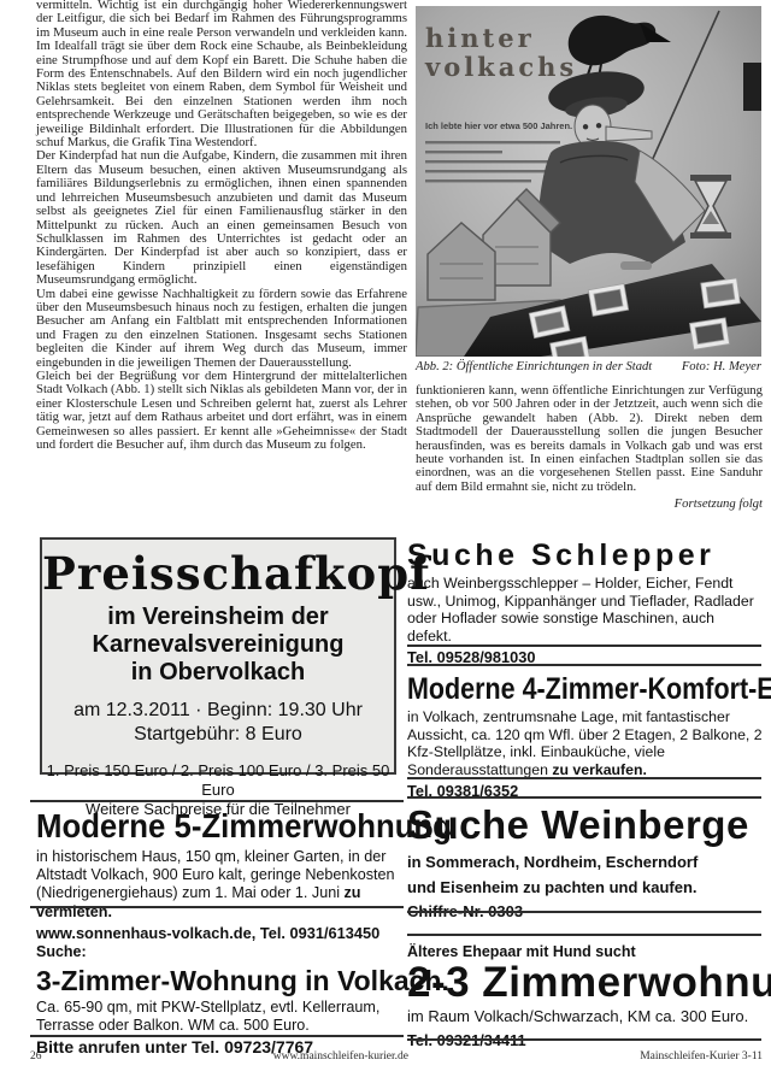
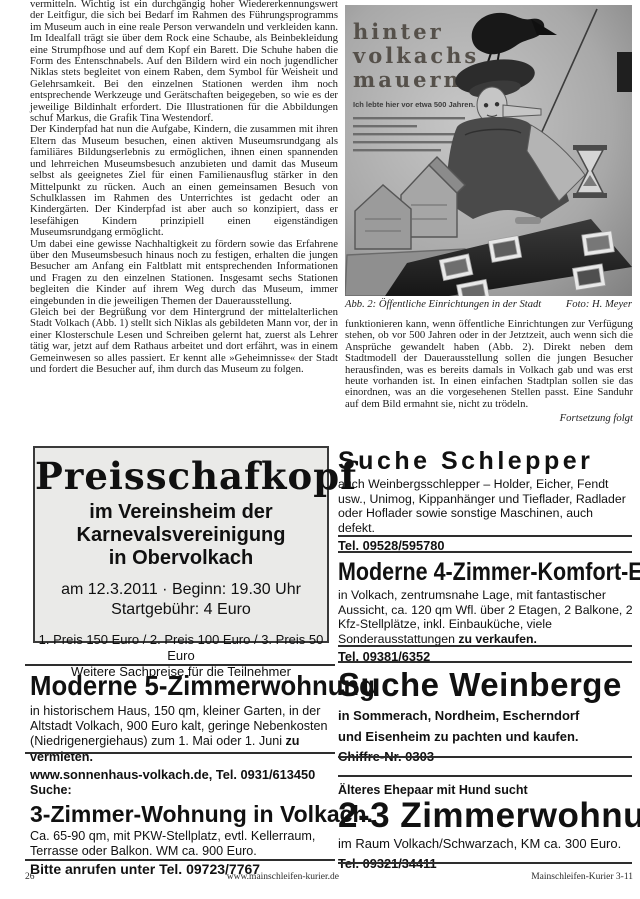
  vermitteln. Wichtig ist ein durchgängig hoher Wiedererkennungswert der Leitfigur, die sich bei Bedarf im Rahmen des Führungsprogramms im Museum auch in eine reale Person verwandeln und verkleiden kann. Im Idealfall trägt sie über dem Rock eine Schaube, als Beinbekleidung eine Strumpfhose und auf dem Kopf ein Barett. Die Schuhe haben die Form des Entenschnabels. Auf den Bildern wird ein noch jugendlicher Niklas stets begleitet von einem Raben, dem Symbol für Weisheit und Gelehrsamkeit. Bei den einzelnen Stationen werden ihm noch entsprechende Werkzeuge und Gerätschaften beigegeben, so wie es der jeweilige Bildinhalt erfordert. Die Illustrationen für die Abbildungen schuf Markus, die Grafik Tina Westendorf.
  Der Kinderpfad hat nun die Aufgabe, Kindern, die zusammen mit ihren Eltern das Museum besuchen, einen aktiven Museumsrundgang als familiäres Bildungserlebnis zu ermöglichen, ihnen einen spannenden und lehrreichen Museumsbesuch anzubieten und damit das Museum selbst als geeignetes Ziel für einen Familienausflug stärker in den Mittelpunkt zu rücken. Auch an einen gemeinsamen Besuch von Schulklassen im Rahmen des Unterrichtes ist gedacht oder an Kindergärten. Der Kinderpfad ist aber auch so konzipiert, dass er lesefähigen Kindern prinzipiell einen eigenständigen Museumsrundgang ermöglicht.
  Um dabei eine gewisse Nachhaltigkeit zu fördern sowie das Erfahrene über den Museumsbesuch hinaus noch zu festigen, erhalten die jungen Besucher am Anfang ein Faltblatt mit entsprechenden Informationen und Fragen zu den einzelnen Stationen. Insgesamt sechs Stationen begleiten die Kinder auf ihrem Weg durch das Museum, immer eingebunden in die jeweiligen Themen der Dauerausstellung.
  Gleich bei der Begrüßung vor dem Hintergrund der mittelalterlichen Stadt Volkach (Abb. 1) stellt sich Niklas als gebildeten Mann vor, der in einer Klosterschule Lesen und Schreiben gelernt hat, zuerst als Lehrer tätig war, jetzt auf dem Rathaus arbeitet und dort erfährt, was in einem Gemeinwesen so alles passiert. Er kennt alle »Geheimnisse« der Stadt und fordert die Besucher auf, ihm durch das Museum zu folgen.
  hinter
  volkachs
+ mauern
  Ich lebte hier vor etwa 500 Jahren.
  Abb. 2: Öffentliche Einrichtungen in der Stadt
  Foto: H. Meyer
  funktionieren kann, wenn öffentliche Einrichtungen zur Verfügung stehen, ob vor 500 Jahren oder in der Jetztzeit, auch wenn sich die Ansprüche gewandelt haben (Abb. 2). Direkt neben dem Stadtmodell der Dauerausstellung sollen die jungen Besucher herausfinden, was es bereits damals in Volkach gab und was erst heute vorhanden ist. In einen einfachen Stadtplan sollen sie das einordnen, was an die vorgesehenen Stellen passt. Eine Sanduhr auf dem Bild ermahnt sie, nicht zu trödeln.
  Fortsetzung folgt
  Preisschafkop
  im Vereinsheim der
  Karnevalsvereinigung
  in Obervolkach
  am 12.3.2011 · Beginn: 19.30 Uhr
- Startgebühr: 8 Euro
+ Startgebühr: 4 Euro
  1. Preis 150 Euro / 2. Preis 100 Euro / 3. Preis 50 Euro
  Weitere Sachpreise für die Teilnehmer
  Suche Schlepper
  auch Weinbergsschlepper – Holder, Eicher, Fendt usw., Unimog, Kippanhänger und Tieflader, Radlader oder Hoflader sowie sonstige Maschinen, auch defekt.
- Tel. 09528/981030
+ Tel. 09528/595780
  Moderne 4-Zimmer-Komfort-E
  in Volkach, zentrumsnahe Lage, mit fantastischer Aussicht, ca. 120 qm Wfl. über 2 Etagen, 2 Balkone, 2 Kfz-Stellplätze, inkl. Einbauküche, viele Sonderausstattungen zu verkaufen.
  Tel. 09381/6352
  Suche Weinberge
  in Sommerach, Nordheim, Escherndorf
  und Eisenheim zu pachten und kaufen.
  Älteres Ehepaar mit Hund sucht
  2-3 Zimmerwohnu
  im Raum Volkach/Schwarzach, KM ca. 300 Euro.
  Moderne 5-Zimmerwohnung
  in historischem Haus, 150 qm, kleiner Garten, in der Altstadt Volkach, 900 Euro kalt, geringe Nebenkosten (Niedrigenergiehaus) zum 1. Mai oder 1. Juni zu vermieten.
  www.sonnenhaus-volkach.de, Tel. 0931/613450
  Suche:
  3-Zimmer-Wohnung in Volkach.
  Ca. 65-90 qm, mit PKW-Stellplatz, evtl. Kellerraum,
- Terrasse oder Balkon. WM ca. 500 Euro.
+ Terrasse oder Balkon. WM ca. 900 Euro.
  Bitte anrufen unter Tel. 09723/7767
  26
  www.mainschleifen-kurier.de
  Mainschleifen-Kurier 3-11
